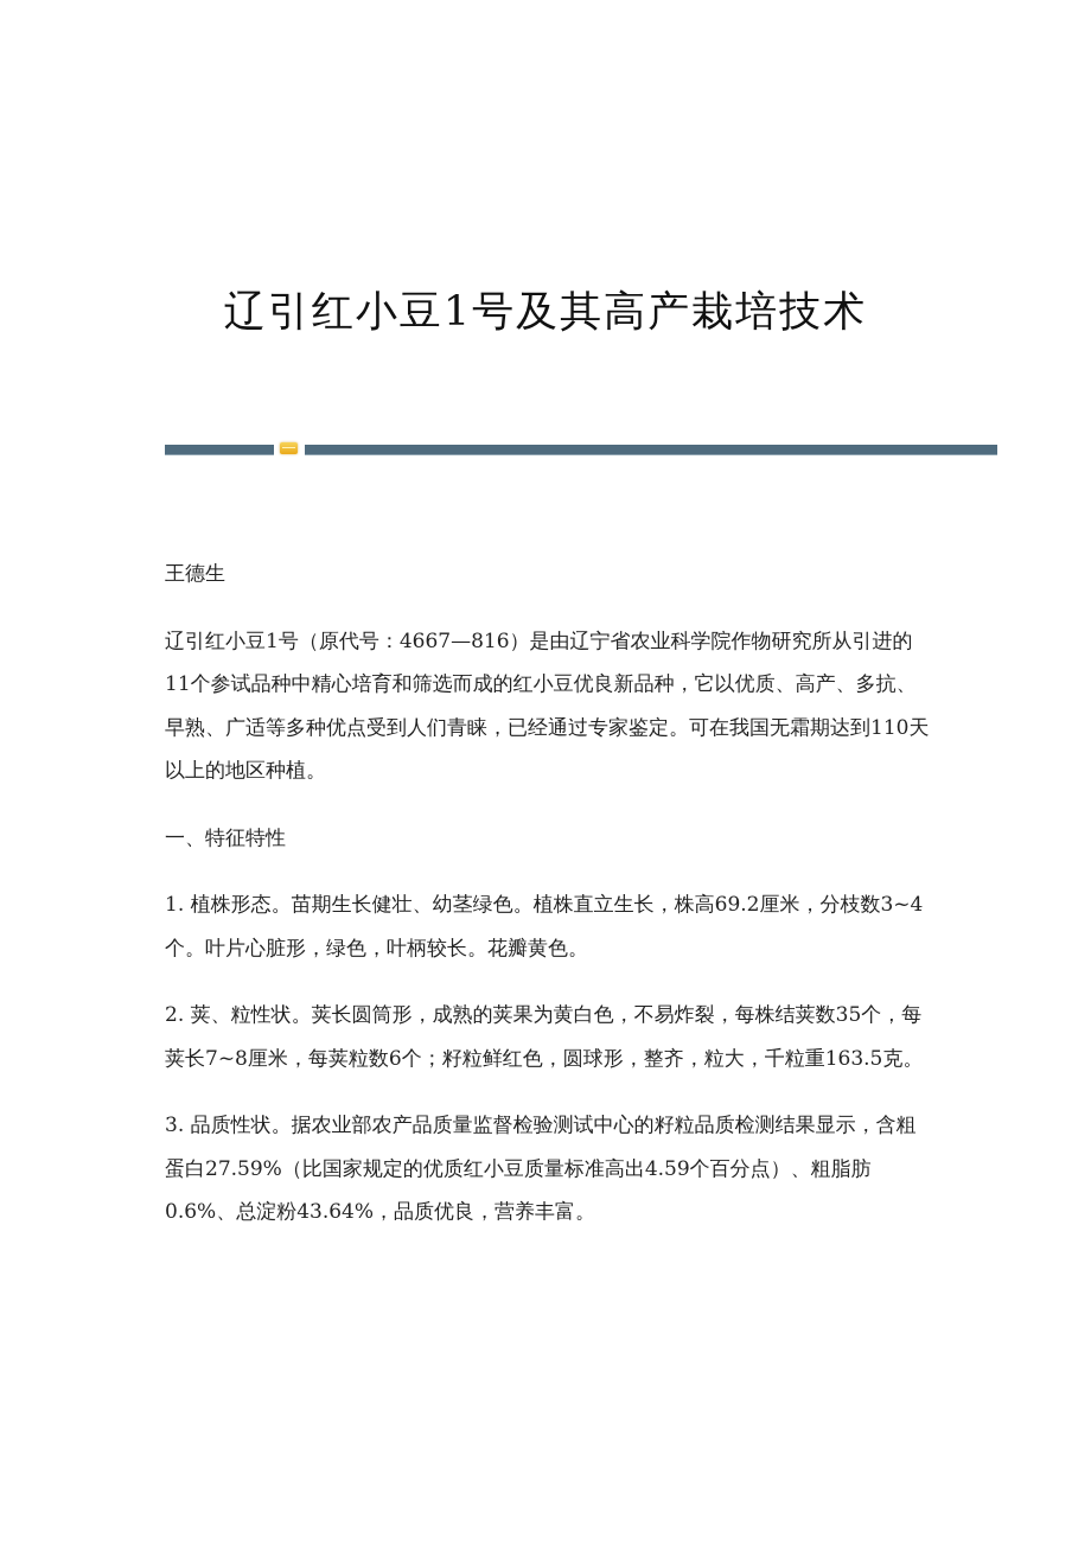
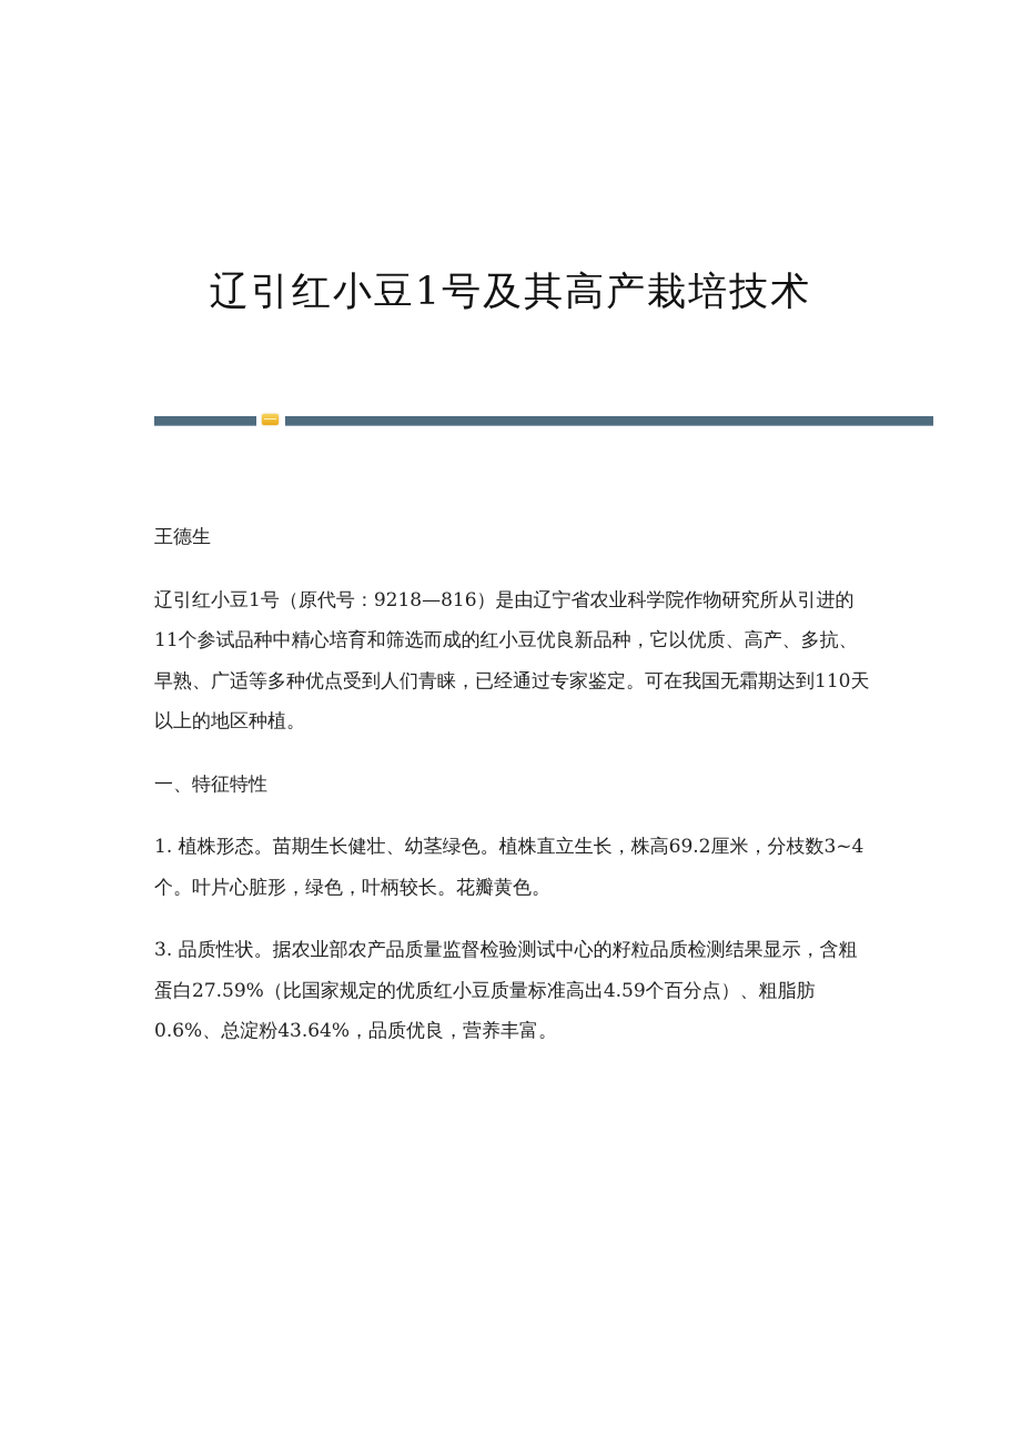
  辽引红小豆1号及其高产栽培技术
  王德生
- 辽引红小豆1号（原代号：4667—816）是由辽宁省农业科学院作物研究所从引进的11个参试品种中精心培育和筛选而成的红小豆优良新品种，它以优质、高产、多抗、早熟、广适等多种优点受到人们青睐，已经通过专家鉴定。可在我国无霜期达到110天以上的地区种植。
+ 辽引红小豆1号（原代号：9218—816）是由辽宁省农业科学院作物研究所从引进的11个参试品种中精心培育和筛选而成的红小豆优良新品种，它以优质、高产、多抗、早熟、广适等多种优点受到人们青睐，已经通过专家鉴定。可在我国无霜期达到110天以上的地区种植。
  一、特征特性
  1. 植株形态。苗期生长健壮、幼茎绿色。植株直立生长，株高69.2厘米，分枝数3~4个。叶片心脏形，绿色，叶柄较长。花瓣黄色。
- 2. 荚、粒性状。荚长圆筒形，成熟的荚果为黄白色，不易炸裂，每株结荚数35个，每荚长7~8厘米，每荚粒数6个；籽粒鲜红色，圆球形，整齐，粒大，千粒重163.5克。
  3. 品质性状。据农业部农产品质量监督检验测试中心的籽粒品质检测结果显示，含粗蛋白27.59%（比国家规定的优质红小豆质量标准高出4.59个百分点）、粗脂肪0.6%、总淀粉43.64%，品质优良，营养丰富。
